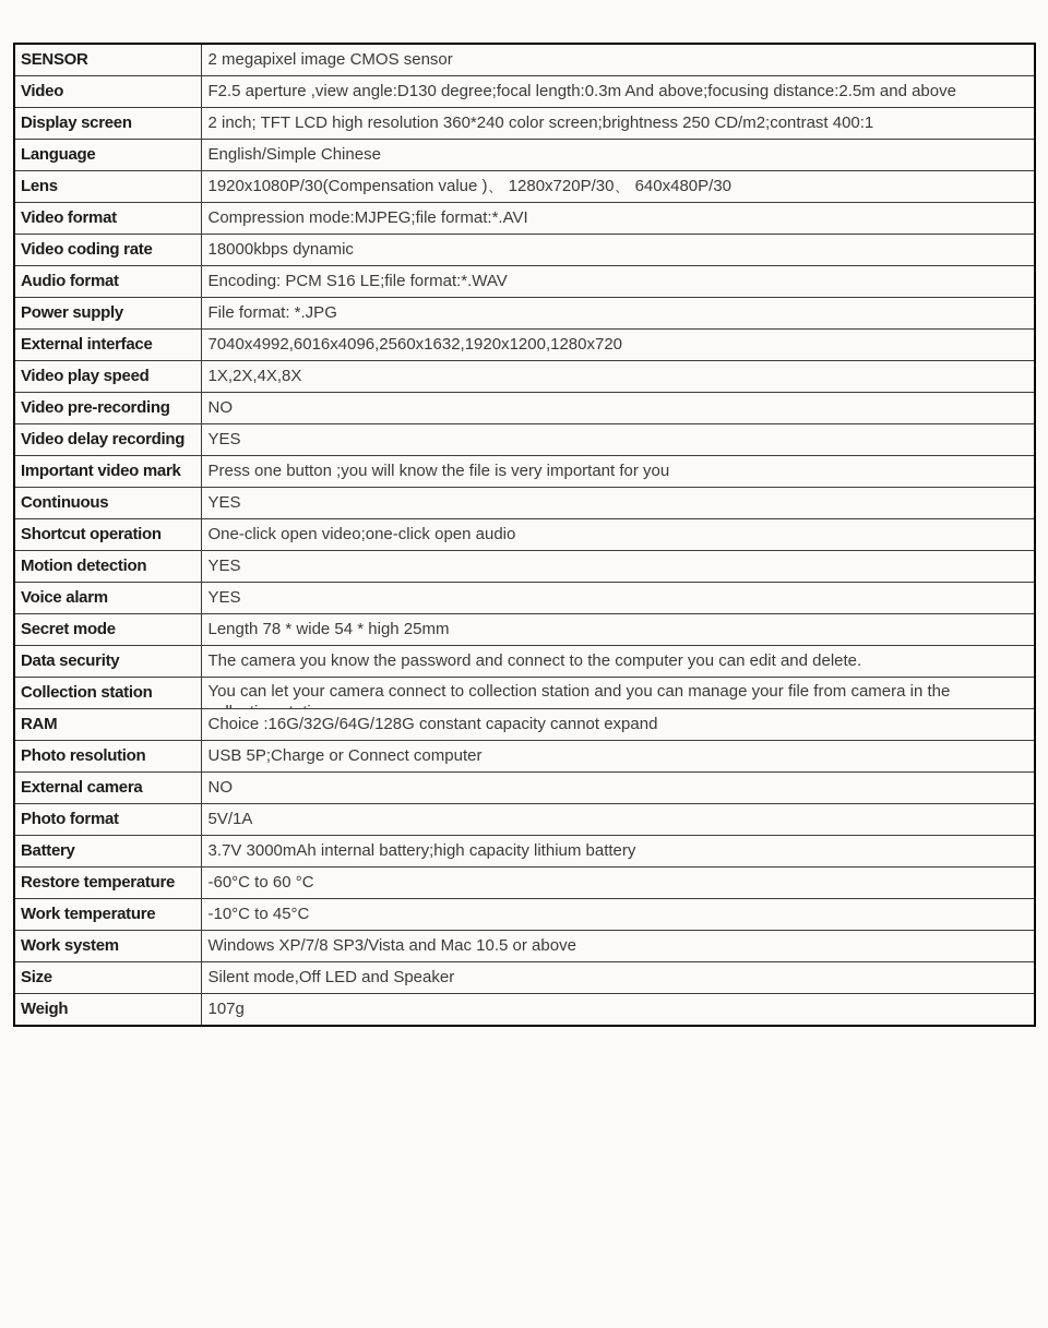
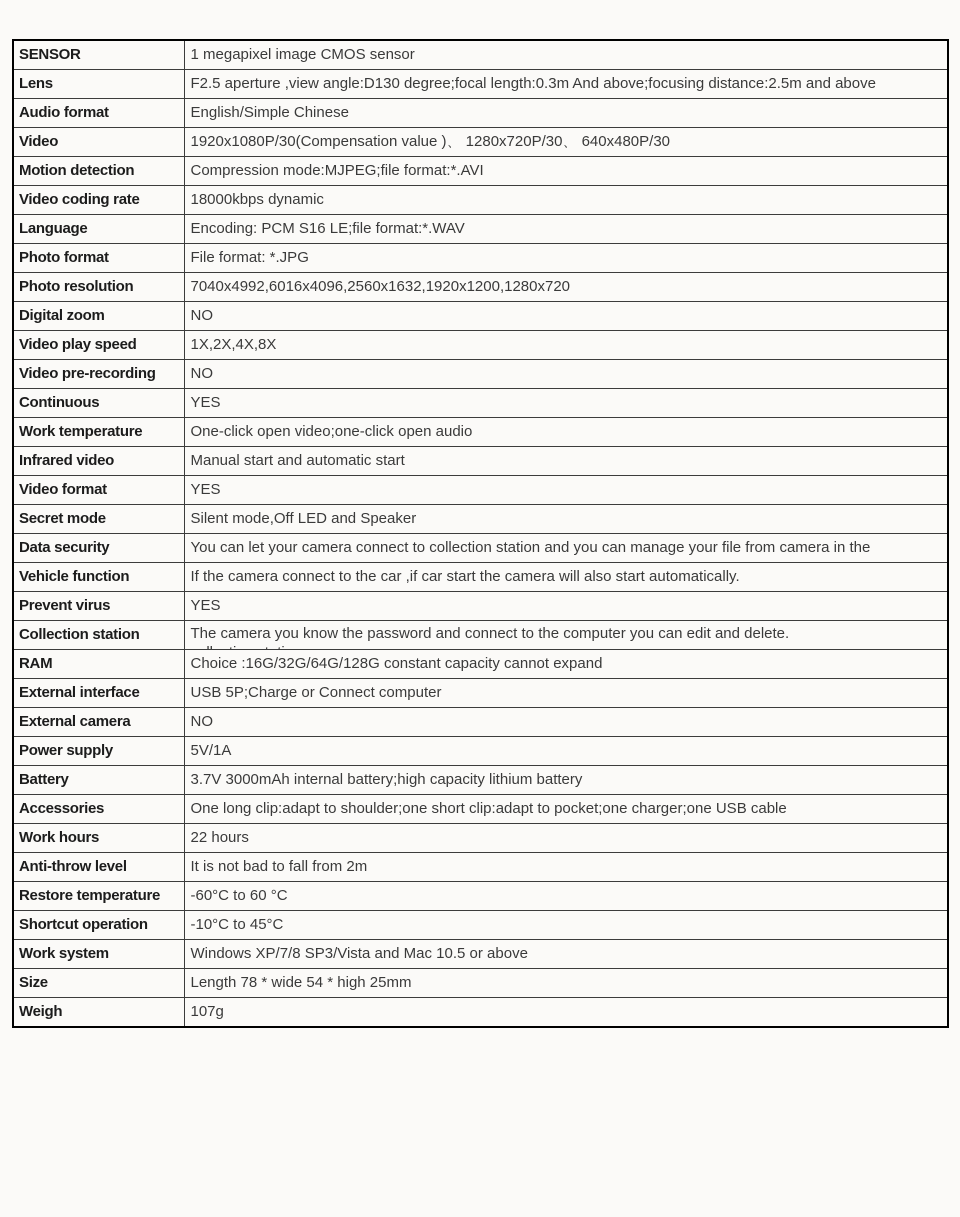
- SENSOR	2 megapixel image CMOS sensor
+ SENSOR	1 megapixel image CMOS sensor
- Video	F2.5 aperture ,view angle:D130 degree;focal length:0.3m And above;focusing distance:2.5m and above
+ Lens	F2.5 aperture ,view angle:D130 degree;focal length:0.3m And above;focusing distance:2.5m and above
- Display screen	2 inch; TFT LCD high resolution 360*240 color screen;brightness 250 CD/m2;contrast 400:1
- Language	English/Simple Chinese
+ Audio format	English/Simple Chinese
- Lens	1920x1080P/30(Compensation value )、 1280x720P/30、 640x480P/30
+ Video	1920x1080P/30(Compensation value )、 1280x720P/30、 640x480P/30
- Video format	Compression mode:MJPEG;file format:*.AVI
+ Motion detection	Compression mode:MJPEG;file format:*.AVI
  Video coding rate	18000kbps dynamic
- Audio format	Encoding: PCM S16 LE;file format:*.WAV
+ Language	Encoding: PCM S16 LE;file format:*.WAV
- Power supply	File format: *.JPG
+ Photo format	File format: *.JPG
- External interface	7040x4992,6016x4096,2560x1632,1920x1200,1280x720
+ Photo resolution	7040x4992,6016x4096,2560x1632,1920x1200,1280x720
+ Digital zoom	NO
  Video play speed	1X,2X,4X,8X
  Video pre-recording	NO
- Video delay recording	YES
- Important video mark	Press one button ;you will know the file is very important for you
  Continuous	YES
- Shortcut operation	One-click open video;one-click open audio
+ Work temperature	One-click open video;one-click open audio
+ Infrared video	Manual start and automatic start
- Motion detection	YES
+ Video format	YES
- Voice alarm	YES
- Secret mode	Length 78 * wide 54 * high 25mm
+ Secret mode	Silent mode,Off LED and Speaker
- Data security	The camera you know the password and connect to the computer you can edit and delete.
+ Data security	You can let your camera connect to collection station and you can manage your file from camera in the
+ Vehicle function	If the camera connect to the car ,if car start the camera will also start automatically.
+ Prevent virus	YES
- Collection station	You can let your camera connect to collection station and you can manage your file from camera in the
+ Collection station	The camera you know the password and connect to the computer you can edit and delete.
  RAM	Choice :16G/32G/64G/128G constant capacity cannot expand
- Photo resolution	USB 5P;Charge or Connect computer
+ External interface	USB 5P;Charge or Connect computer
  External camera	NO
- Photo format	5V/1A
+ Power supply	5V/1A
  Battery	3.7V 3000mAh internal battery;high capacity lithium battery
+ Accessories	One long clip:adapt to shoulder;one short clip:adapt to pocket;one charger;one USB cable
+ Work hours	22 hours
+ Anti-throw level	It is not bad to fall from 2m
  Restore temperature	-60°C to 60 °C
- Work temperature	-10°C to 45°C
+ Shortcut operation	-10°C to 45°C
  Work system	Windows XP/7/8 SP3/Vista and Mac 10.5 or above
- Size	Silent mode,Off LED and Speaker
+ Size	Length 78 * wide 54 * high 25mm
  Weigh	107g
